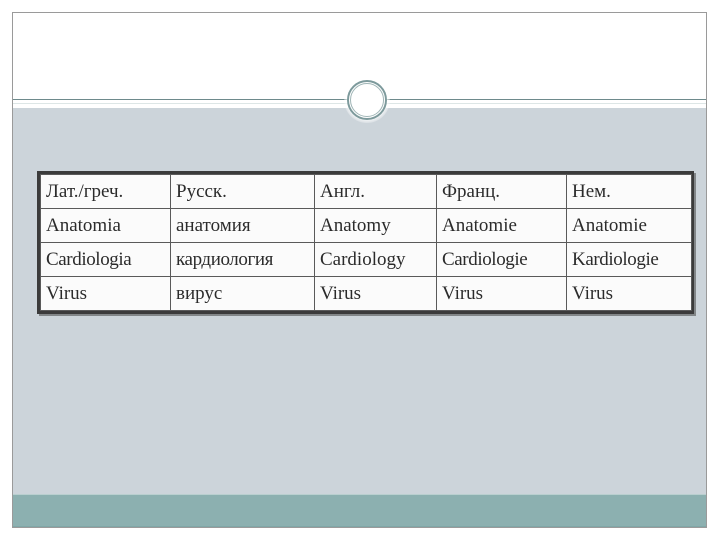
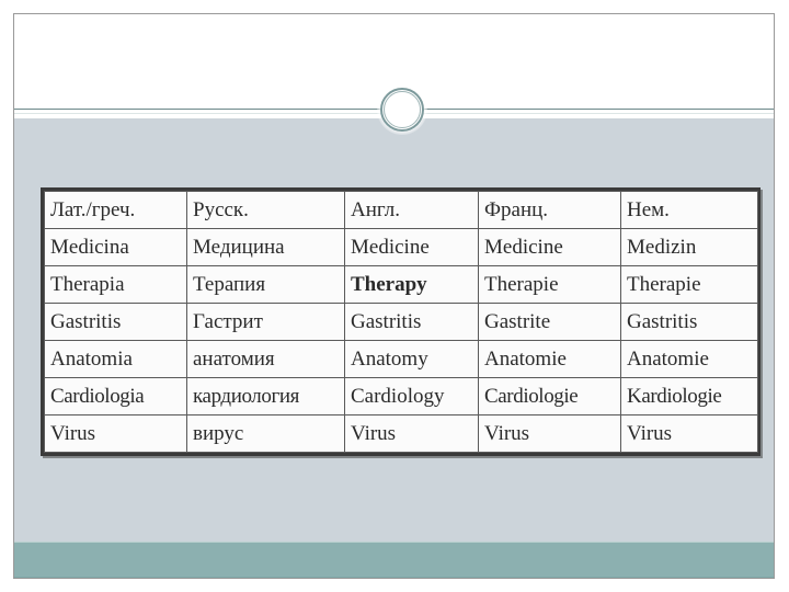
  Лат./греч.	Русск.	Англ.	Франц.	Нем.
+ Medicina	Медицина	Medicine	Medicine	Medizin
+ Therapia	Терапия	Therapy	Therapie	Therapie
+ Gastritis	Гастрит	Gastritis	Gastrite	Gastritis
  Anatomia	анатомия	Anatomy	Anatomie	Anatomie
  Cardiologia	кардиология	Cardiology	Cardiologie	Kardiologie
  Virus	вирус	Virus	Virus	Virus
